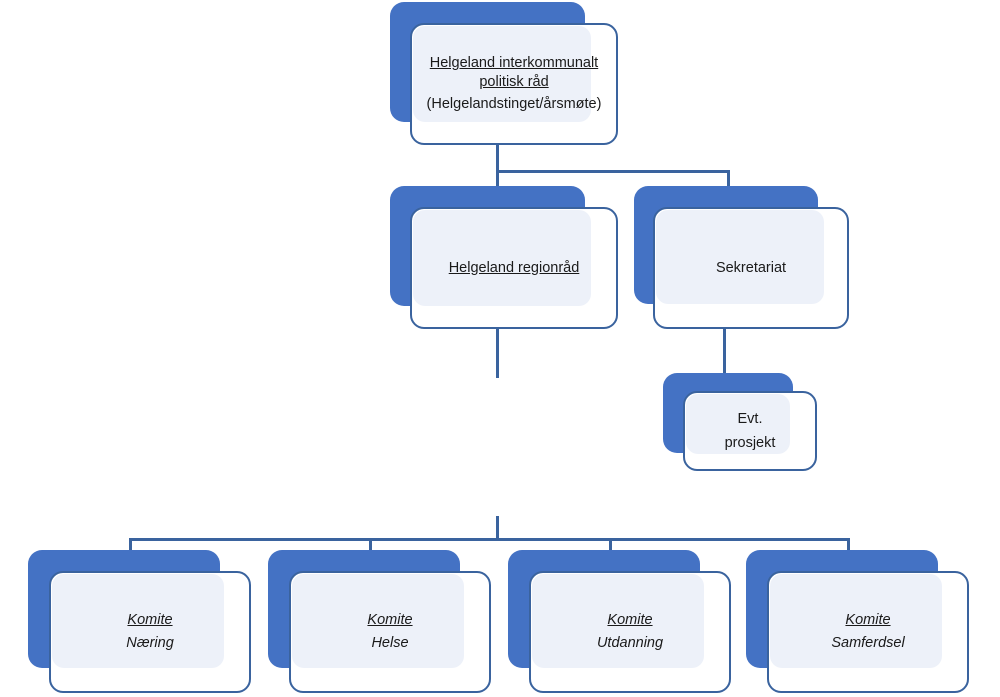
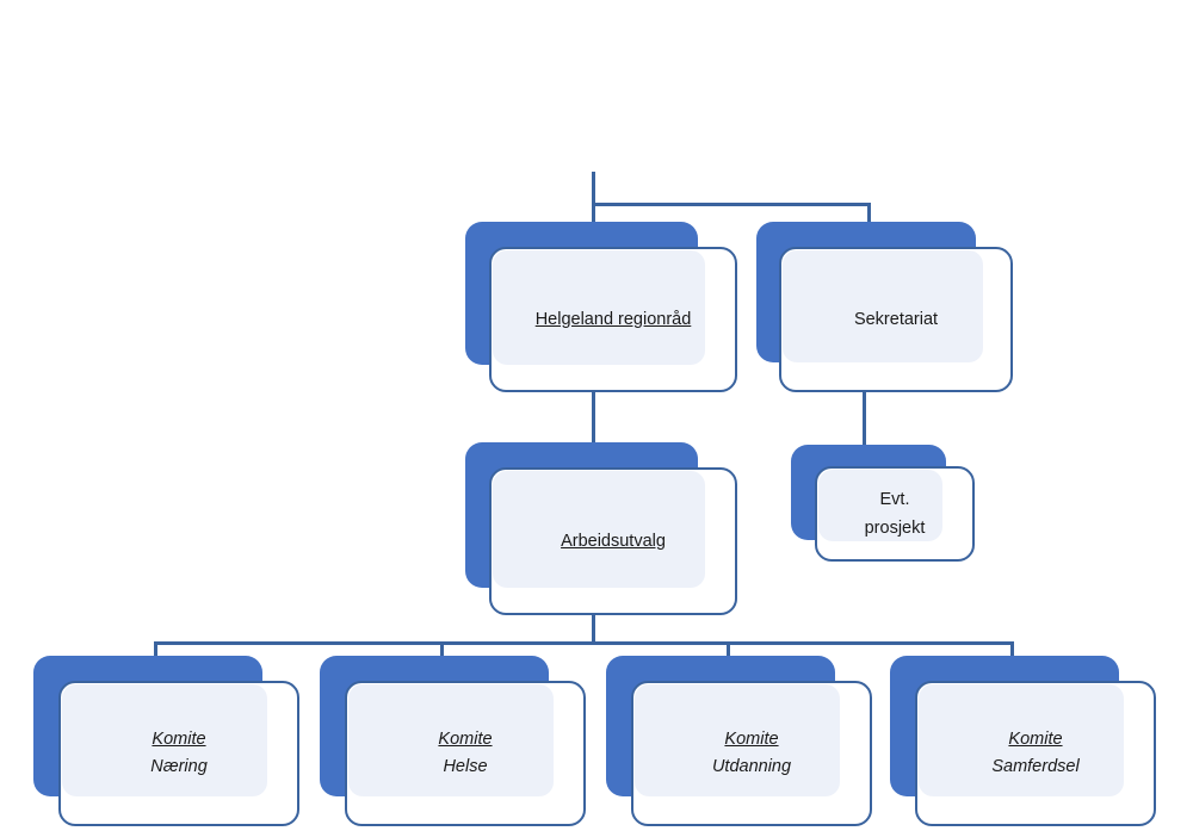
- Helgeland interkommunalt
- politisk råd
- (Helgelandstinget/årsmøte)
  Helgeland regionråd
  Sekretariat
+ Arbeidsutvalg
  Evt.
  prosjekt
  Komite
  Næring
  Komite
  Helse
  Komite
  Utdanning
  Komite
  Samferdsel
